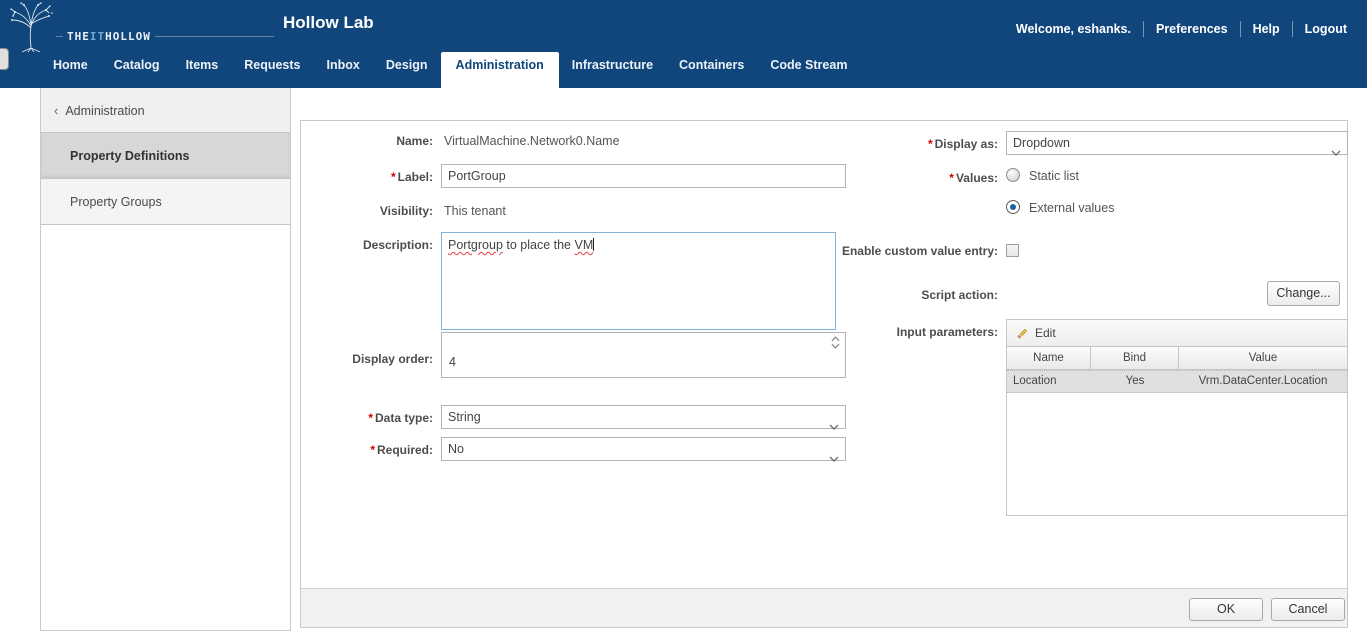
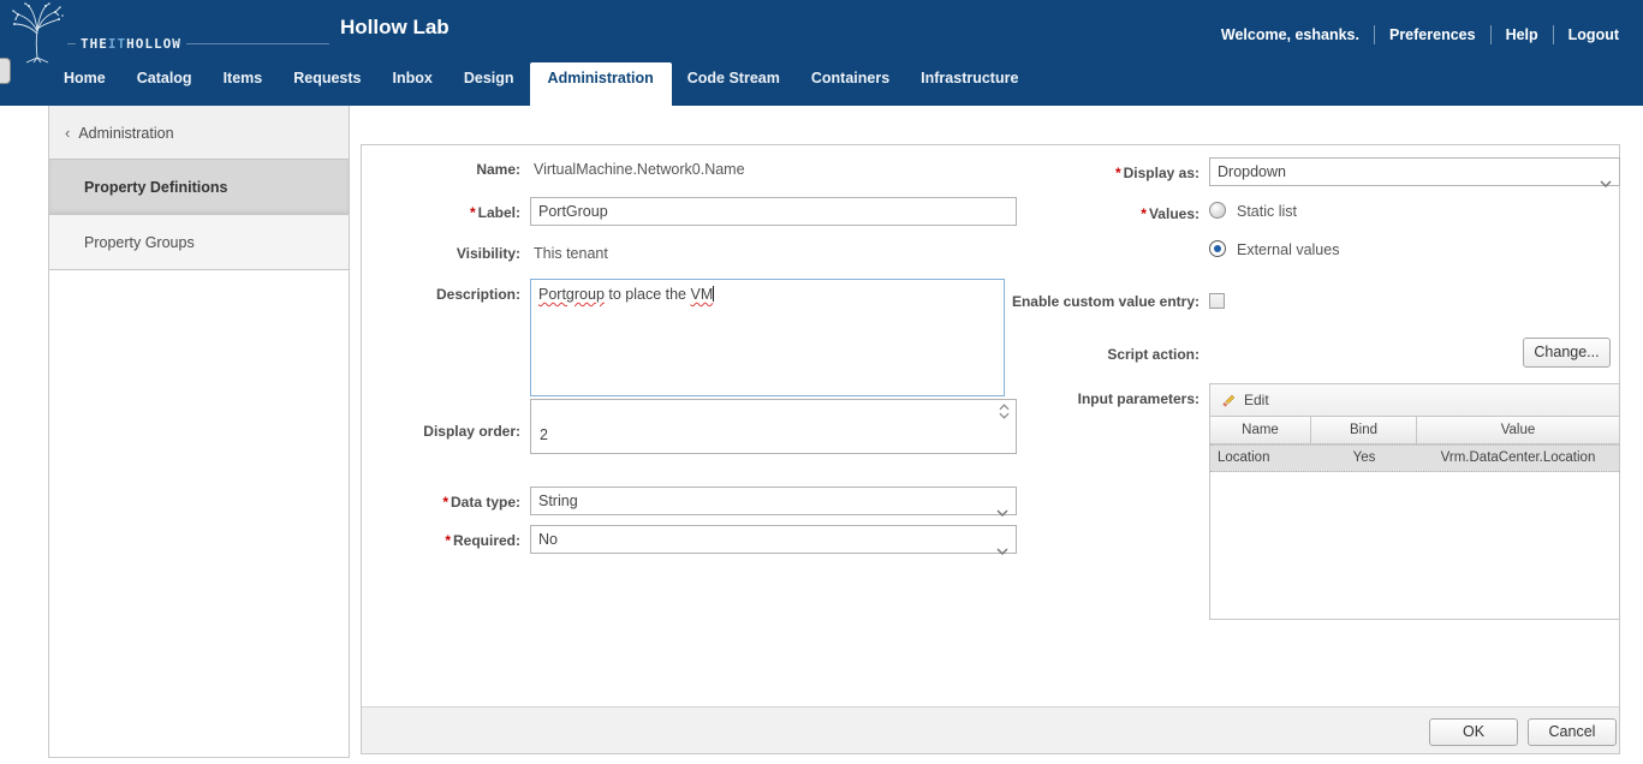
  THEITHOLLOW
  Hollow Lab
  Welcome, eshanks.
  Preferences
  Help
  Logout
  Home
  Catalog
  Items
  Requests
  Inbox
  Design
  Administration
- Infrastructure
+ Code Stream
  Containers
- Code Stream
+ Infrastructure
  ‹ Administration
  Property Definitions
  Property Groups
  Name:
  VirtualMachine.Network0.Name
  * Label:
  PortGroup
  Visibility:
  This tenant
  Description:
  Portgroup to place the VM
  Display order:
- 4
+ 2
  * Data type:
  String
  * Required:
  No
  * Display as:
  Dropdown
  * Values:
  Static list
  External values
  Enable custom value entry:
  Script action:
  Change...
  Input parameters:
  Edit
  Name
  Bind
  Value
  Location
  Yes
  Vrm.DataCenter.Location
  OK
  Cancel
